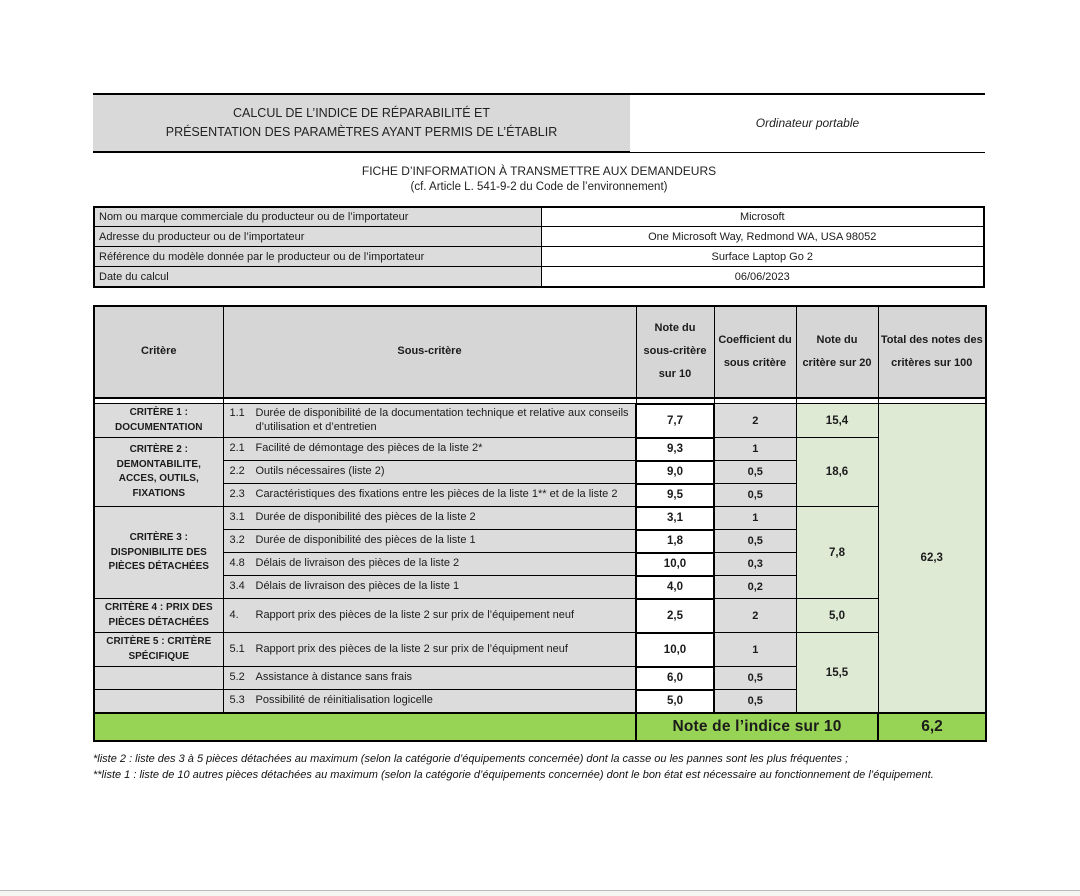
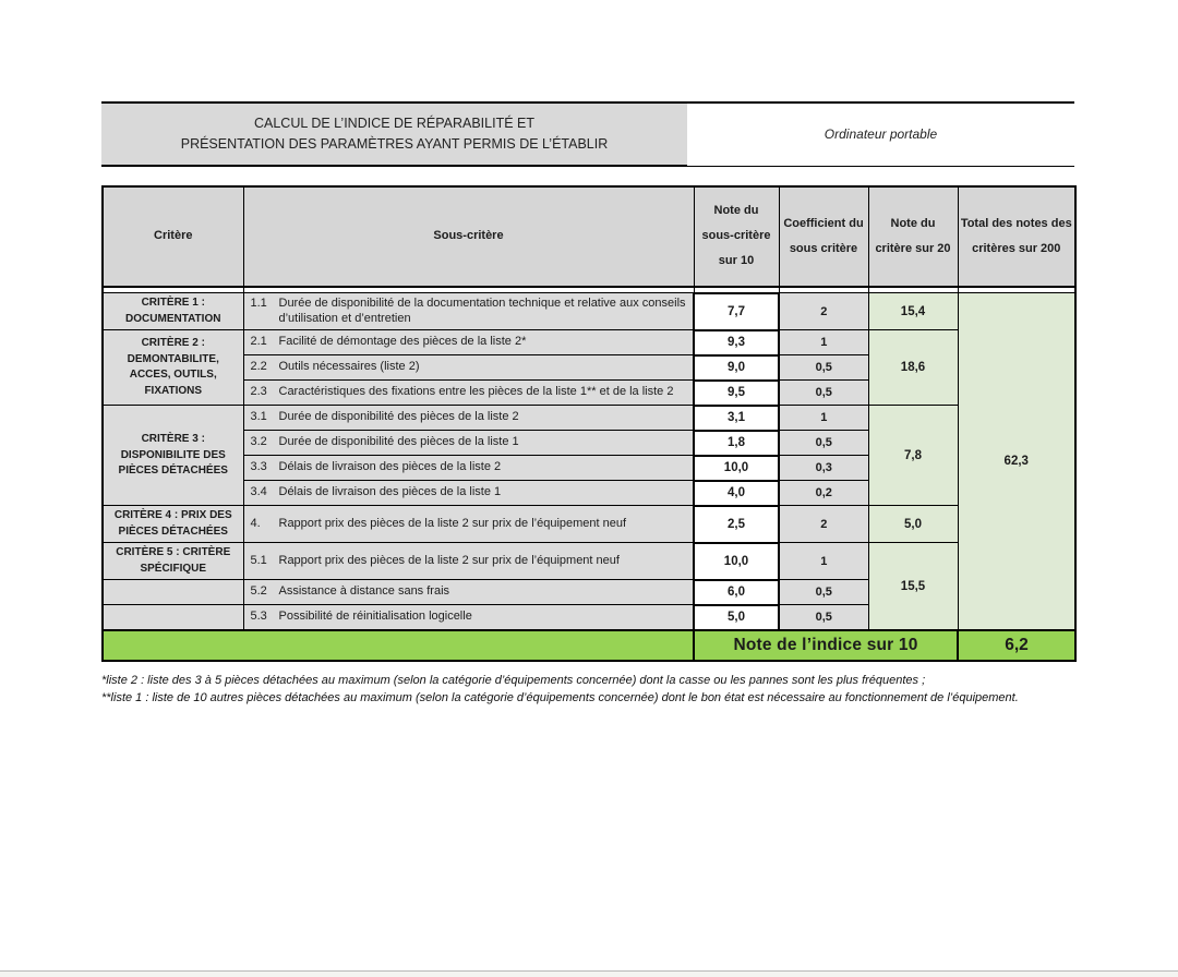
  CALCUL DE L’INDICE DE RÉPARABILITÉ ET
  PRÉSENTATION DES PARAMÈTRES AYANT PERMIS DE L’ÉTABLIR
  Ordinateur portable
- FICHE D’INFORMATION À TRANSMETTRE AUX DEMANDEURS
- (cf. Article L. 541-9-2 du Code de l’environnement)
- Nom ou marque commerciale du producteur ou de l’importateur	Microsoft
- Adresse du producteur ou de l’importateur	One Microsoft Way, Redmond WA, USA 98052
- Référence du modèle donnée par le producteur ou de l’importateur	Surface Laptop Go 2
- Date du calcul	06/06/2023
- Critère	Sous-critère	Note du sous-critère sur 10	Coefficient du sous critère	Note du critère sur 20	Total des notes des critères sur 100
+ Critère	Sous-critère	Note du sous-critère sur 10	Coefficient du sous critère	Note du critère sur 20	Total des notes des critères sur 200
  CRITÈRE 1 : DOCUMENTATION	1.1 Durée de disponibilité de la documentation technique et relative aux conseils d’utilisation et d’entretien	7,7	2	15,4	62,3
  CRITÈRE 2 : DEMONTABILITE, ACCES, OUTILS, FIXATIONS	2.1 Facilité de démontage des pièces de la liste 2*	9,3	1	18,6
  2.2 Outils nécessaires (liste 2)	9,0	0,5
  2.3 Caractéristiques des fixations entre les pièces de la liste 1** et de la liste 2	9,5	0,5
  CRITÈRE 3 : DISPONIBILITE DES PIÈCES DÉTACHÉES	3.1 Durée de disponibilité des pièces de la liste 2	3,1	1	7,8
  3.2 Durée de disponibilité des pièces de la liste 1	1,8	0,5
- 4.8 Délais de livraison des pièces de la liste 2	10,0	0,3
+ 3.3 Délais de livraison des pièces de la liste 2	10,0	0,3
  3.4 Délais de livraison des pièces de la liste 1	4,0	0,2
  CRITÈRE 4 : PRIX DES PIÈCES DÉTACHÉES	4. Rapport prix des pièces de la liste 2 sur prix de l’équipement neuf	2,5	2	5,0
  CRITÈRE 5 : CRITÈRE SPÉCIFIQUE	5.1 Rapport prix des pièces de la liste 2 sur prix de l’équipment neuf	10,0	1	15,5
  	5.2 Assistance à distance sans frais	6,0	0,5
  	5.3 Possibilité de réinitialisation logicelle	5,0	0,5
  	Note de l’indice sur 10	6,2
  *liste 2 : liste des 3 à 5 pièces détachées au maximum (selon la catégorie d’équipements concernée) dont la casse ou les pannes sont les plus fréquentes ;
  **liste 1 : liste de 10 autres pièces détachées au maximum (selon la catégorie d’équipements concernée) dont le bon état est nécessaire au fonctionnement de l’équipement.
